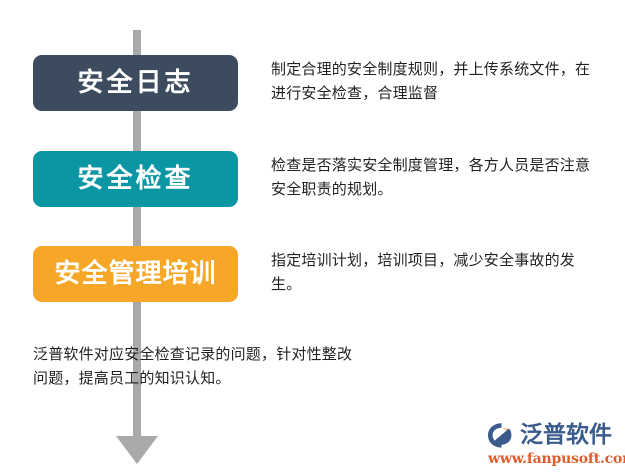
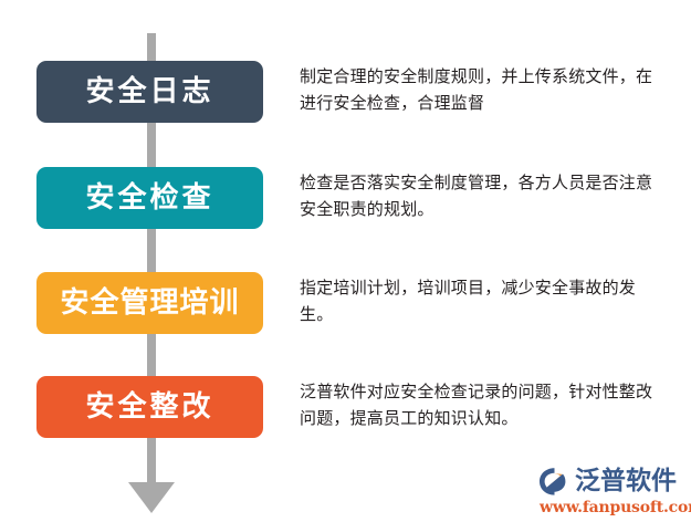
  安全日志
  制定合理的安全制度规则，并上传系统文件，在进行安全检查，合理监督
  安全检查
  检查是否落实安全制度管理，各方人员是否注意安全职责的规划。
  安全管理培训
  指定培训计划，培训项目，减少安全事故的发生。
+ 安全整改
  泛普软件对应安全检查记录的问题，针对性整改问题，提高员工的知识认知。
  泛普软件
  www.fanpusoft.co
